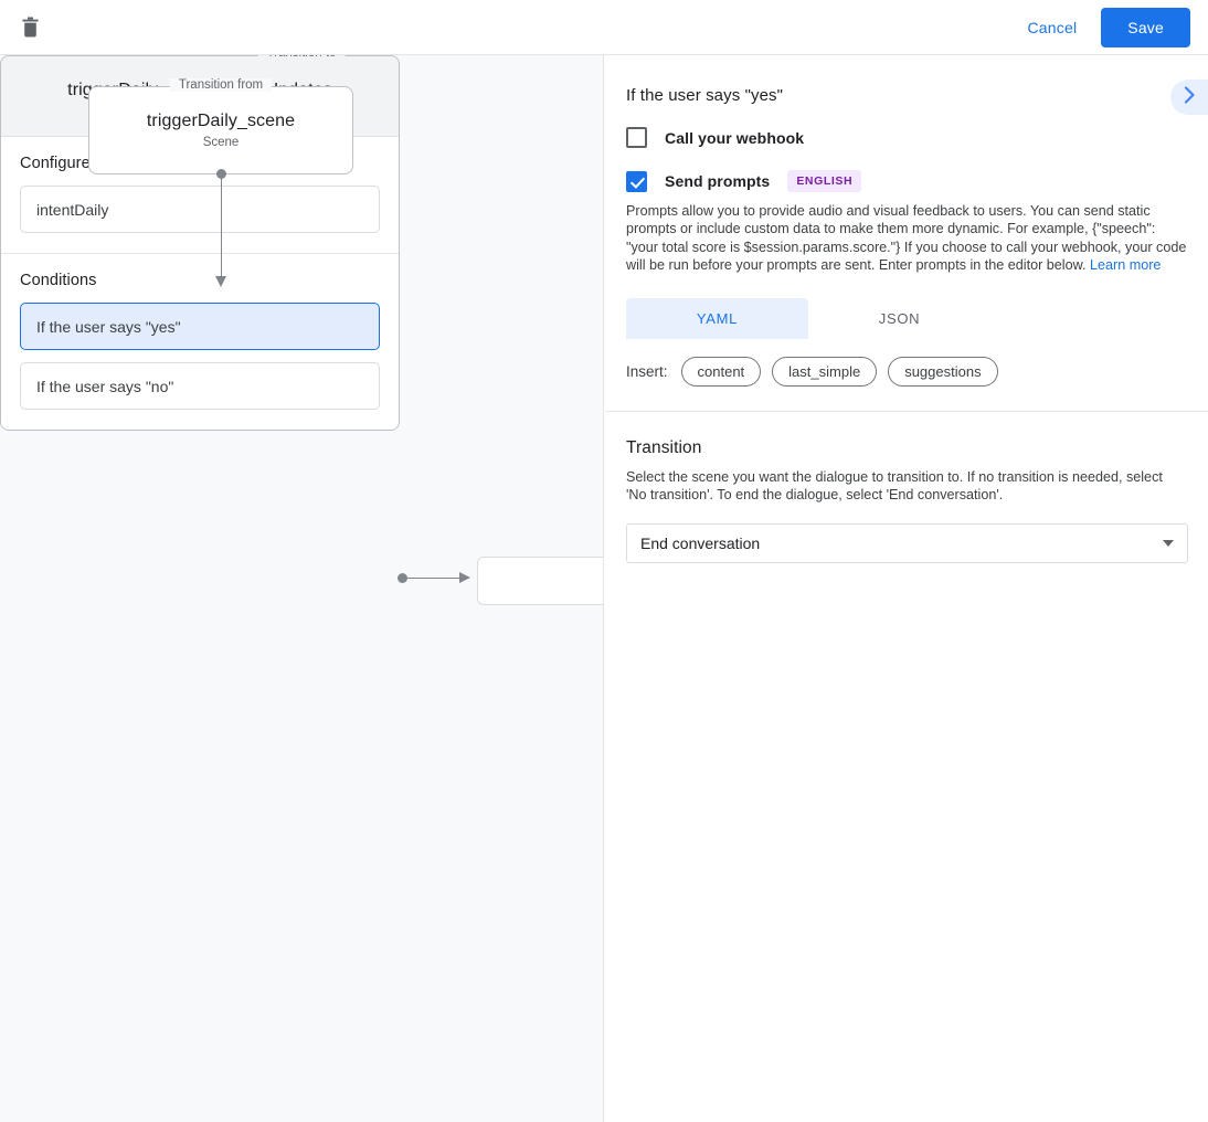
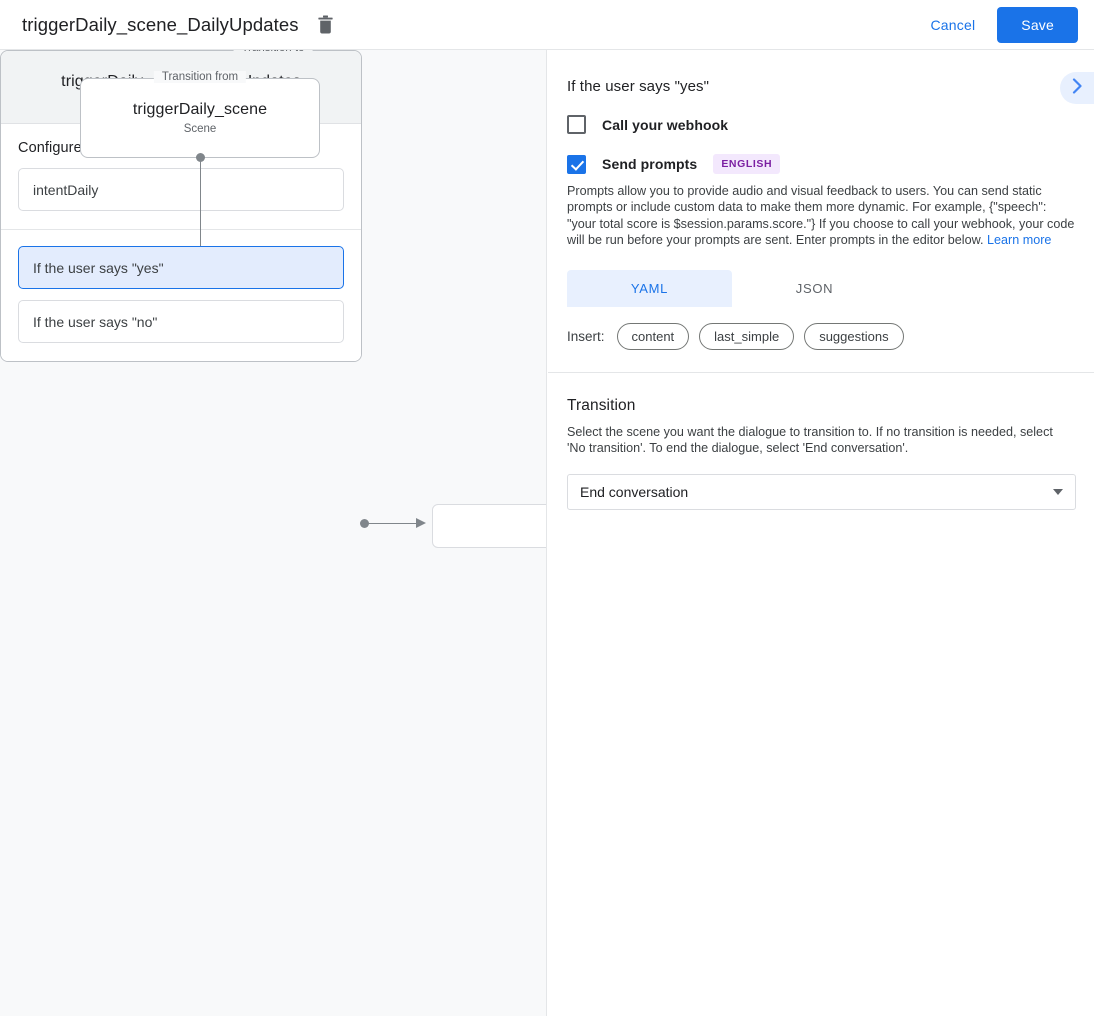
+ triggerDaily_scene_DailyUpdates
  Cancel
  Save
  Transition from
  triggerDaily_scene
  Scene
  intentDaily
- Conditions
  If the user says "yes"
  If the user says "no"
  If the user says "yes"
  Call your webhook
  Send prompts
  ENGLISH
  Prompts allow you to provide audio and visual feedback to users. You can send static prompts or include custom data to make them more dynamic. For example, {"speech": "your total score is $session.params.score."} If you choose to call your webhook, your code will be run before your prompts are sent. Enter prompts in the editor below. Learn more
  YAML
  JSON
  Insert:
  content
  last_simple
  suggestions
  Transition
  Select the scene you want the dialogue to transition to. If no transition is needed, select 'No transition'. To end the dialogue, select 'End conversation'.
  End conversation
